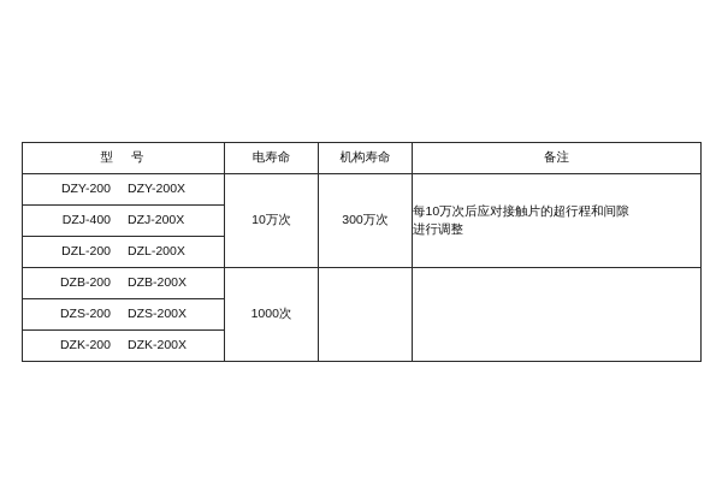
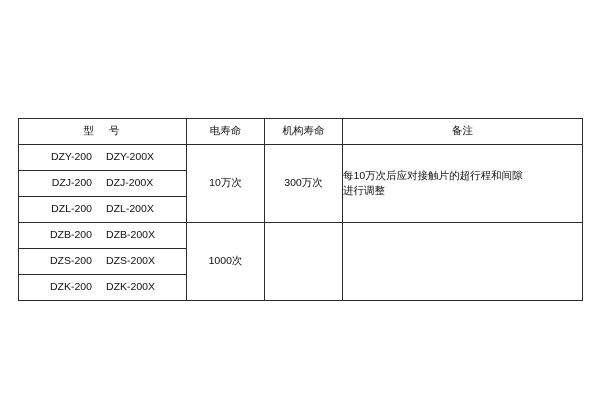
  型 号	电寿命	机构寿命	备注
  DZY-200 DZY-200X	10万次	300万次	每10万次后应对接触片的超行程和间隙 进行调整
- DZJ-400 DZJ-200X
+ DZJ-200 DZJ-200X
  DZL-200 DZL-200X
  DZB-200 DZB-200X	1000次
  DZS-200 DZS-200X
  DZK-200 DZK-200X
